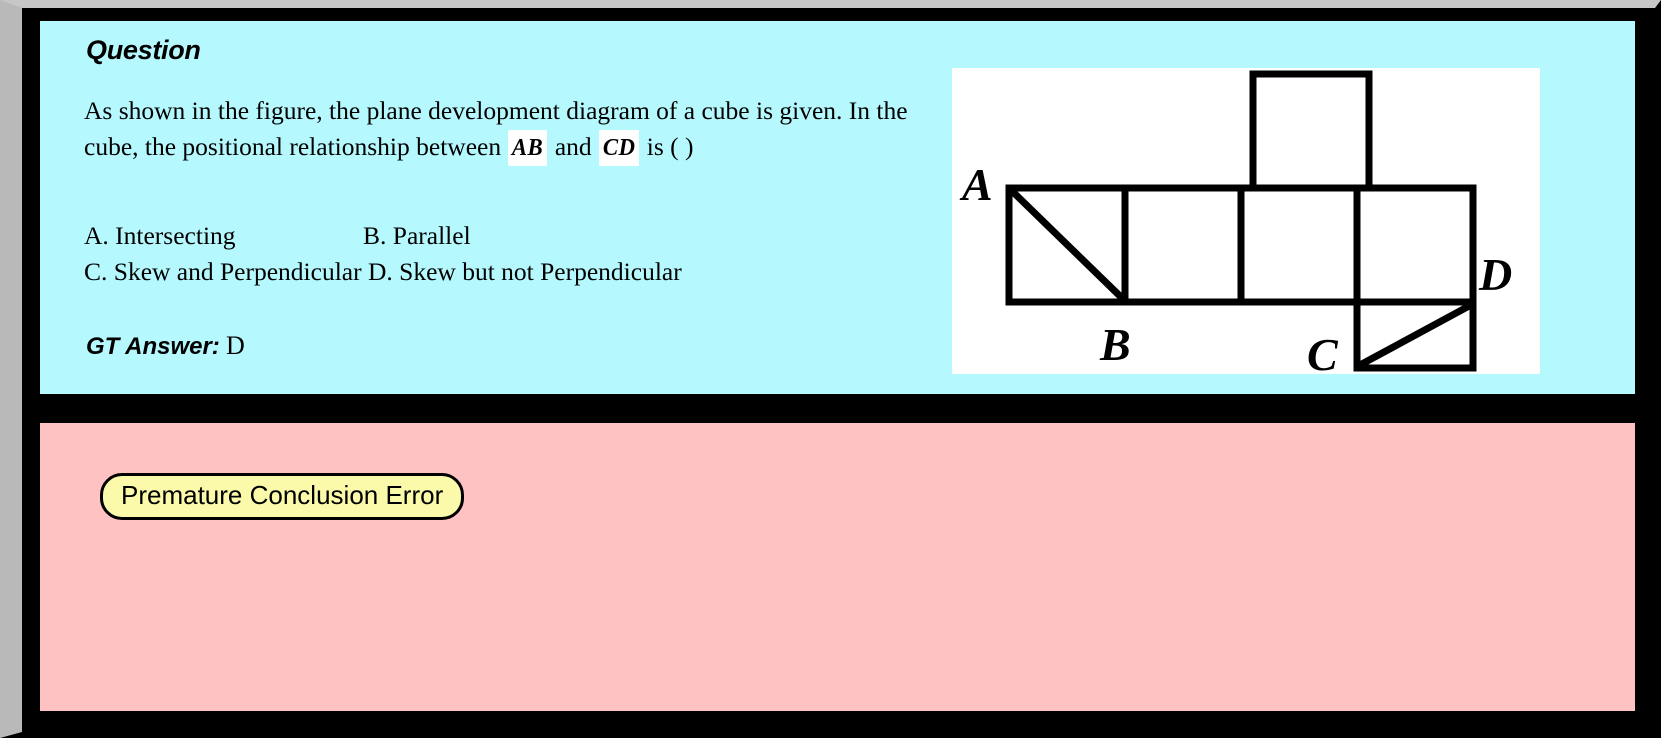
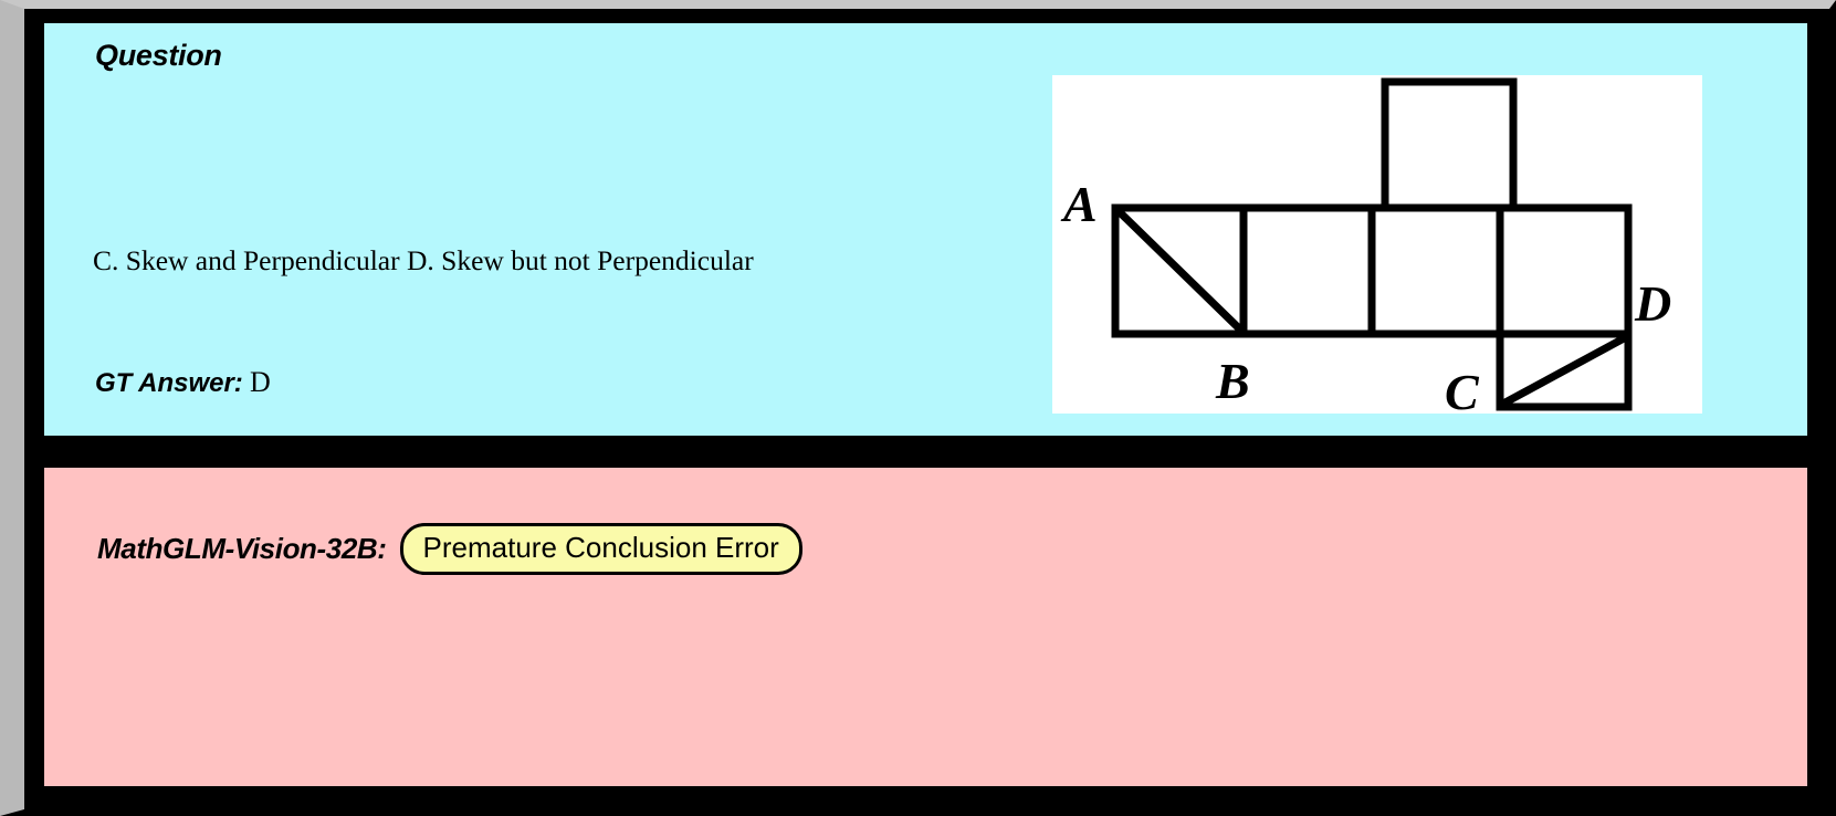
  Question
- As shown in the figure, the plane development diagram of a cube is given. In the cube, the positional relationship between AB and CD is ( )
- A. Intersecting B. Parallel
  C. Skew and Perpendicular D. Skew but not Perpendicular
  GT Answer: D
  A
  B
  C
  D
+ MathGLM-Vision-32B:
  Premature Conclusion Error
